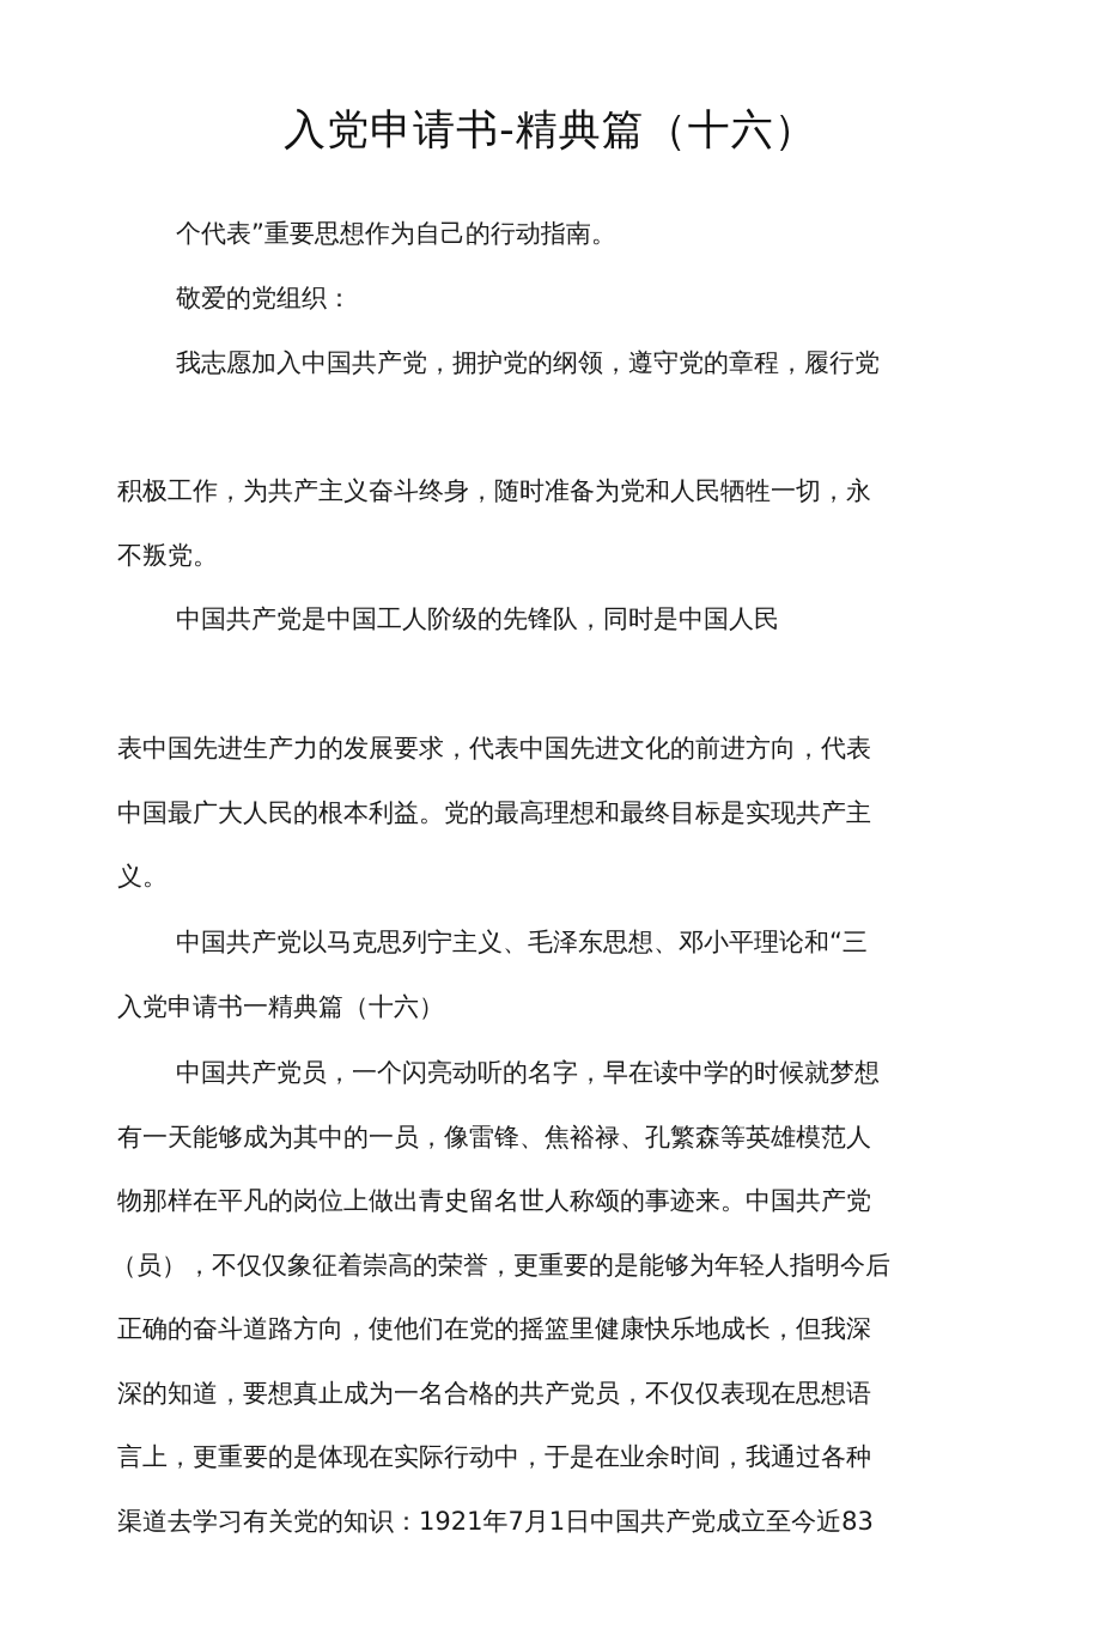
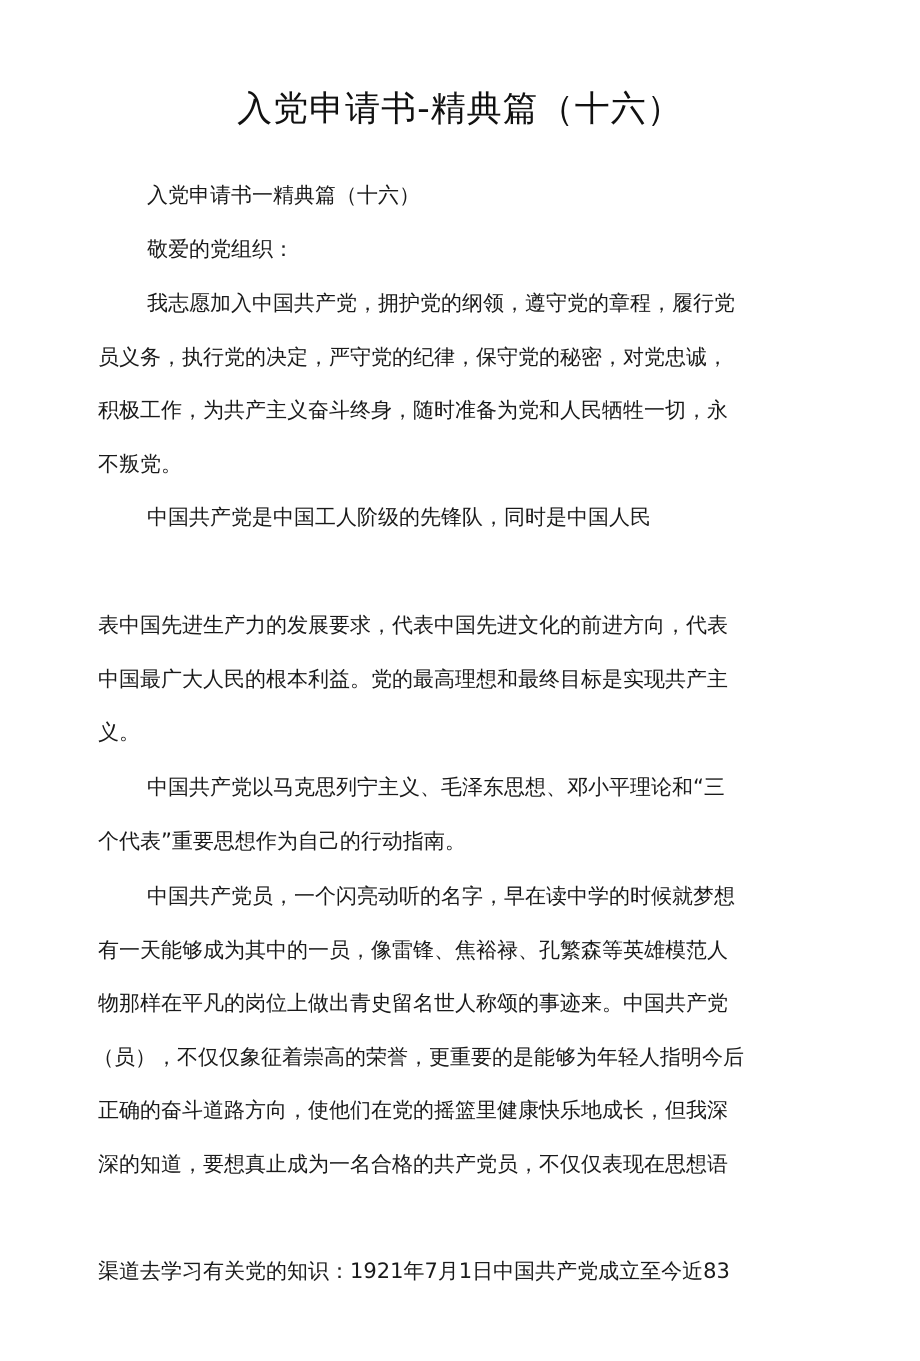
  入党申请书-精典篇（十六）
- 个代表”重要思想作为自己的行动指南。
+ 入党申请书一精典篇（十六）
  敬爱的党组织：
  我志愿加入中国共产党，拥护党的纲领，遵守党的章程，履行党
+ 员义务，执行党的决定，严守党的纪律，保守党的秘密，对党忠诚，
  积极工作，为共产主义奋斗终身，随时准备为党和人民牺牲一切，永
  不叛党。
  中国共产党是中国工人阶级的先锋队，同时是中国人民
  表中国先进生产力的发展要求，代表中国先进文化的前进方向，代表
  中国最广大人民的根本利益。党的最高理想和最终目标是实现共产主
  义。
  中国共产党以马克思列宁主义、毛泽东思想、邓小平理论和“三
- 入党申请书一精典篇（十六）
+ 个代表”重要思想作为自己的行动指南。
  中国共产党员，一个闪亮动听的名字，早在读中学的时候就梦想
  有一天能够成为其中的一员，像雷锋、焦裕禄、孔繁森等英雄模范人
  物那样在平凡的岗位上做出青史留名世人称颂的事迹来。中国共产党
  （员），不仅仅象征着崇高的荣誉，更重要的是能够为年轻人指明今后
  正确的奋斗道路方向，使他们在党的摇篮里健康快乐地成长，但我深
  深的知道，要想真止成为一名合格的共产党员，不仅仅表现在思想语
- 言上，更重要的是体现在实际行动中，于是在业余时间，我通过各种
  渠道去学习有关党的知识：1921年7月1日中国共产党成立至今近83
